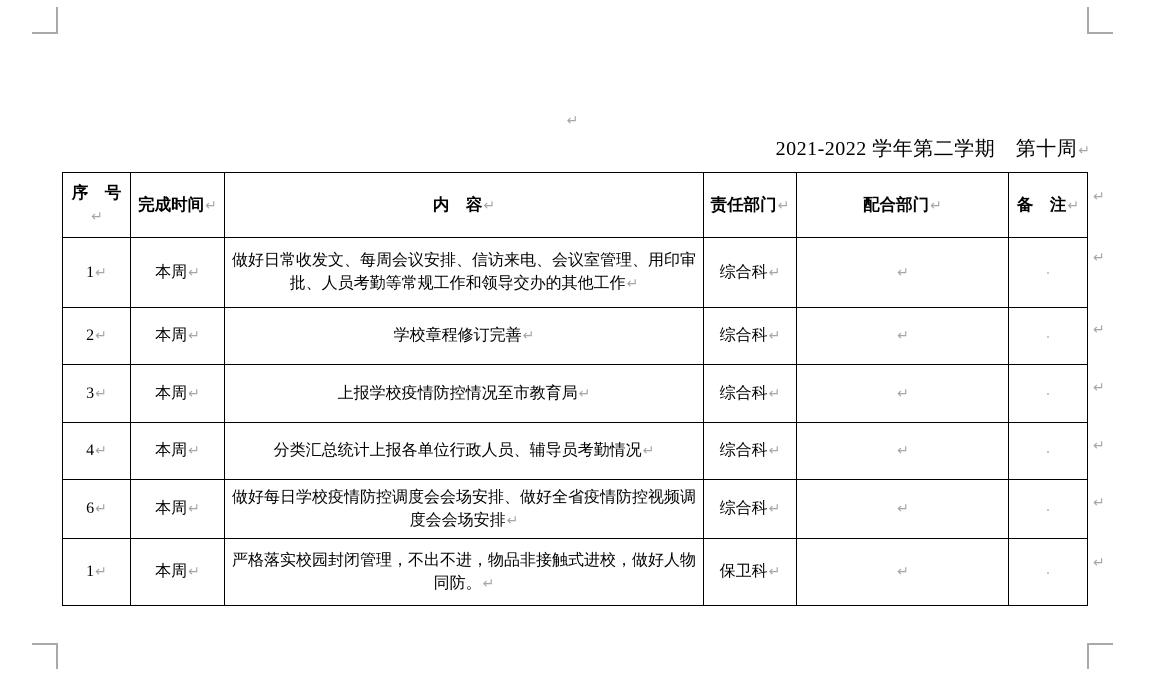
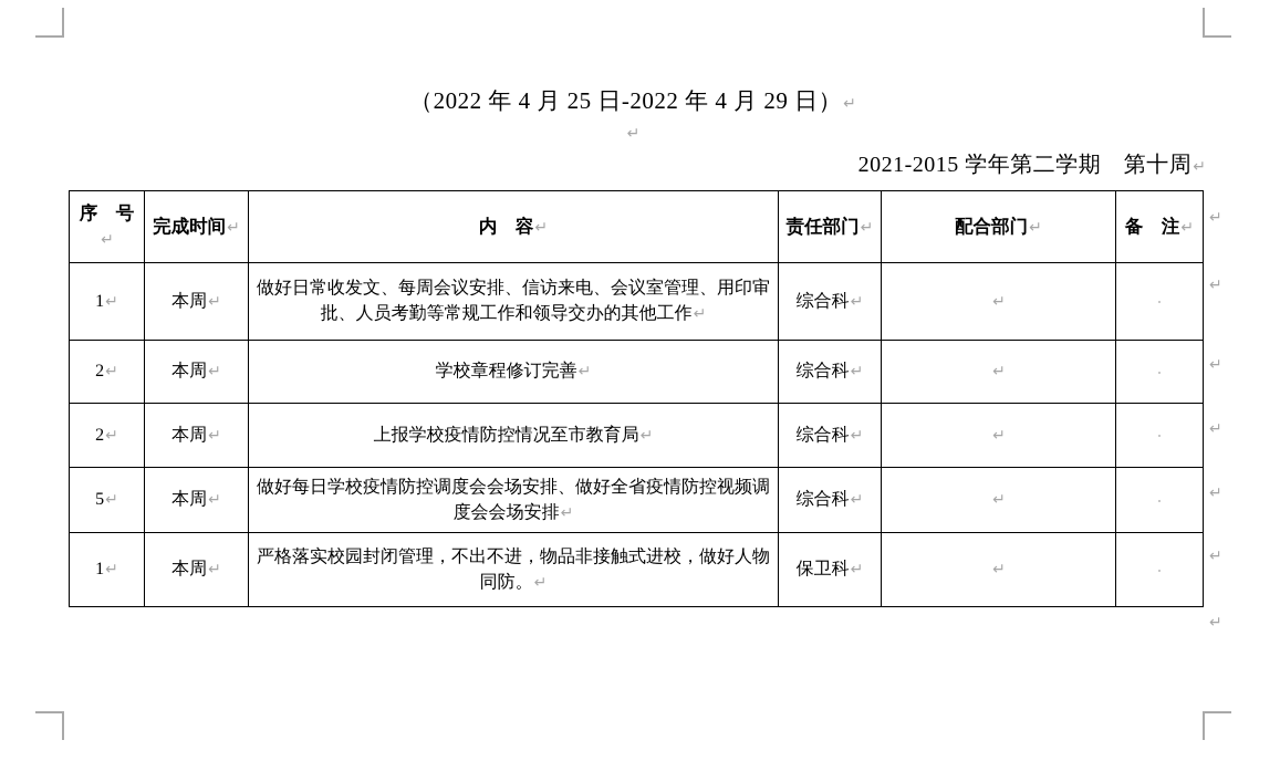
+ （2022 年 4 月 25 日-2022 年 4 月 29 日）↵
  ↵
- 2021-2022 学年第二学期 第十周↵
+ 2021-2015 学年第二学期 第十周↵
  序 号↵	完成时间↵	内 容↵	责任部门↵	配合部门↵	备 注↵
  1↵	本周↵	做好日常收发文、每周会议安排、信访来电、会议室管理、用印审批、人员考勤等常规工作和领导交办的其他工作↵	综合科↵	↵
  2↵	本周↵	学校章程修订完善↵	综合科↵	↵
- 3↵	本周↵	上报学校疫情防控情况至市教育局↵	综合科↵	↵
+ 2↵	本周↵	上报学校疫情防控情况至市教育局↵	综合科↵	↵
- 4↵	本周↵	分类汇总统计上报各单位行政人员、辅导员考勤情况↵	综合科↵	↵
- 6↵	本周↵	做好每日学校疫情防控调度会会场安排、做好全省疫情防控视频调度会会场安排↵	综合科↵	↵
+ 5↵	本周↵	做好每日学校疫情防控调度会会场安排、做好全省疫情防控视频调度会会场安排↵	综合科↵	↵
  1↵	本周↵	严格落实校园封闭管理，不出不进，物品非接触式进校，做好人物同防。↵	保卫科↵	↵
  ↵
  ↵
  ↵
  ↵
  ↵
  ↵
  ↵
